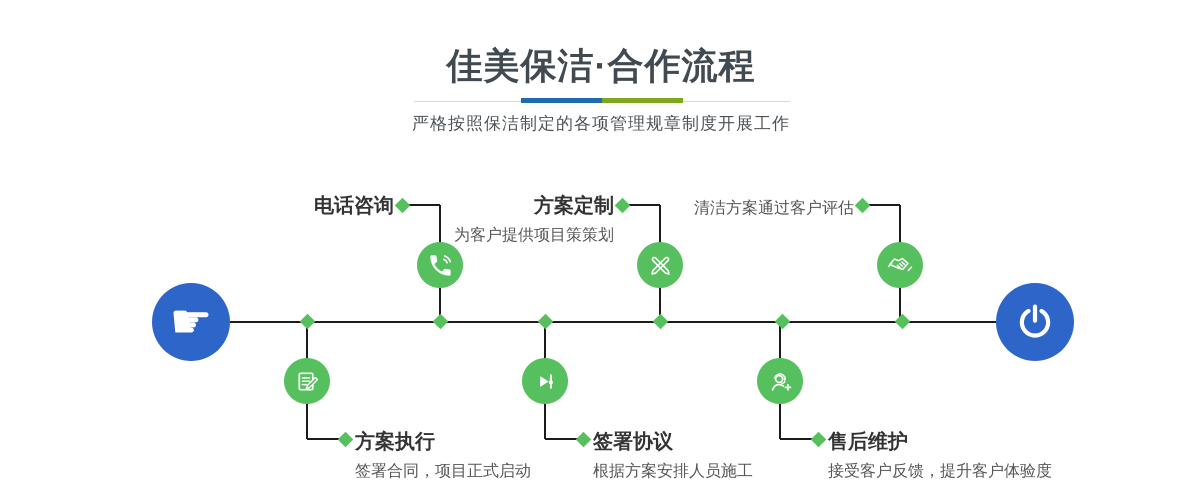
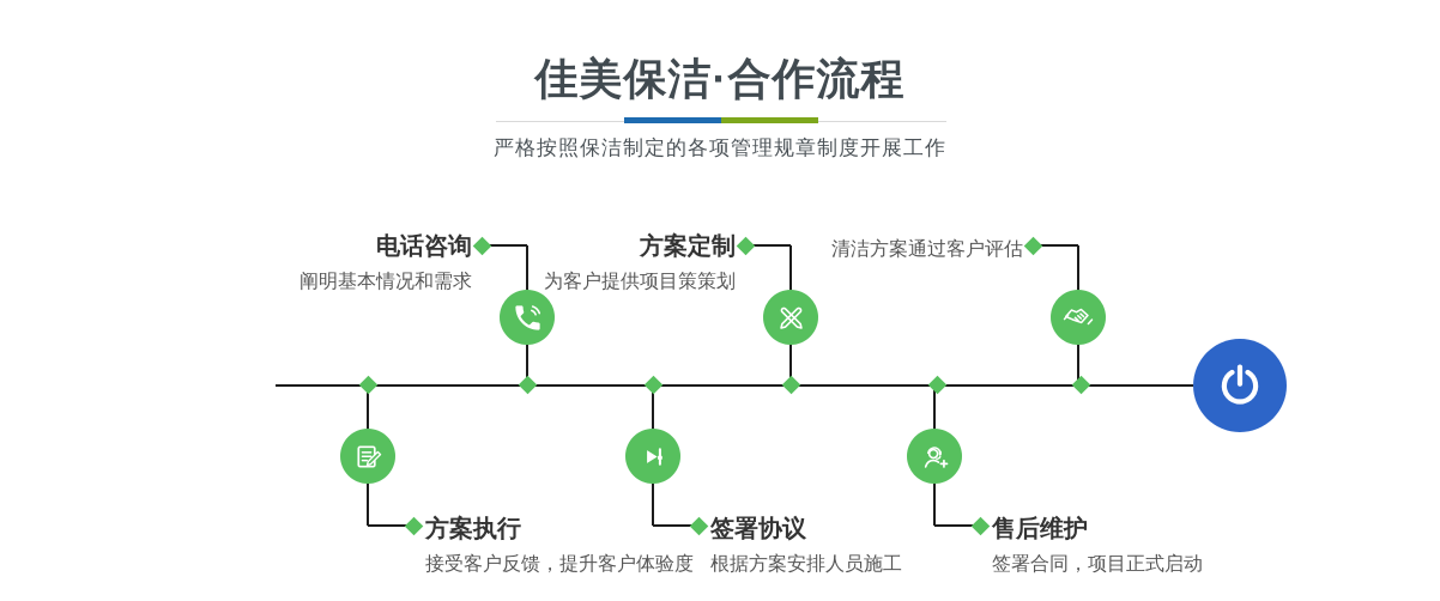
  佳美保洁·合作流程
  严格按照保洁制定的各项管理规章制度开展工作
- ☛
  电话咨询
+ 阐明基本情况和需求
  方案定制
  为客户提供项目策策划
  清洁方案通过客户评估
  方案执行
- 签署合同，项目正式启动
+ 接受客户反馈，提升客户体验度
  签署协议
  根据方案安排人员施工
  售后维护
- 接受客户反馈，提升客户体验度
+ 签署合同，项目正式启动
